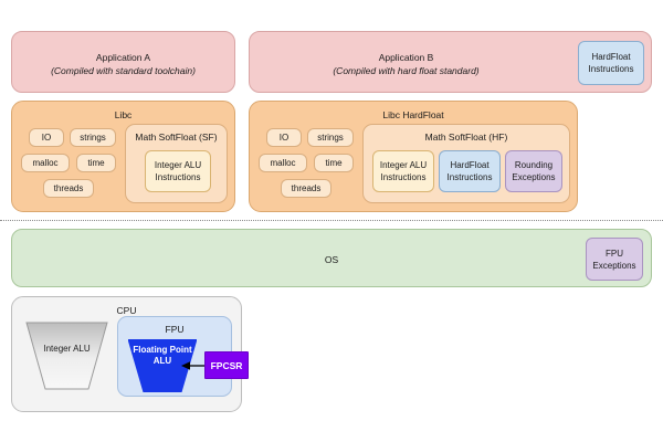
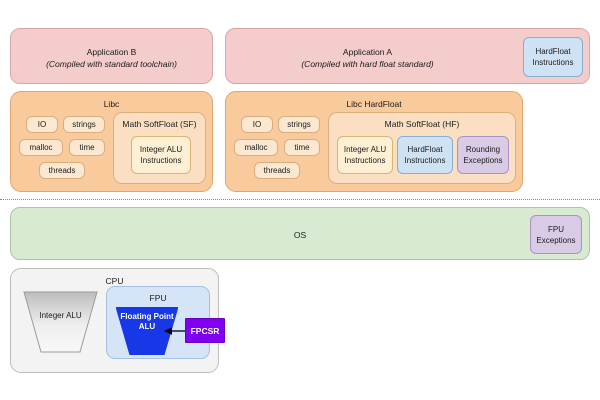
- Application A
+ Application B
  (Compiled with standard toolchain)
- Application B
+ Application A
  (Compiled with hard float standard)
  HardFloat Instructions
  Libc
  IO
  strings
  malloc
  time
  threads
  Math SoftFloat (SF)
  Integer ALU Instructions
  Libc HardFloat
  IO
  strings
  malloc
  time
  threads
  Math SoftFloat (HF)
  Integer ALU Instructions
  HardFloat Instructions
  Rounding Exceptions
  OS
  FPU Exceptions
  CPU
  Integer ALU
  FPU
  Floating Point ALU
  FPCSR
